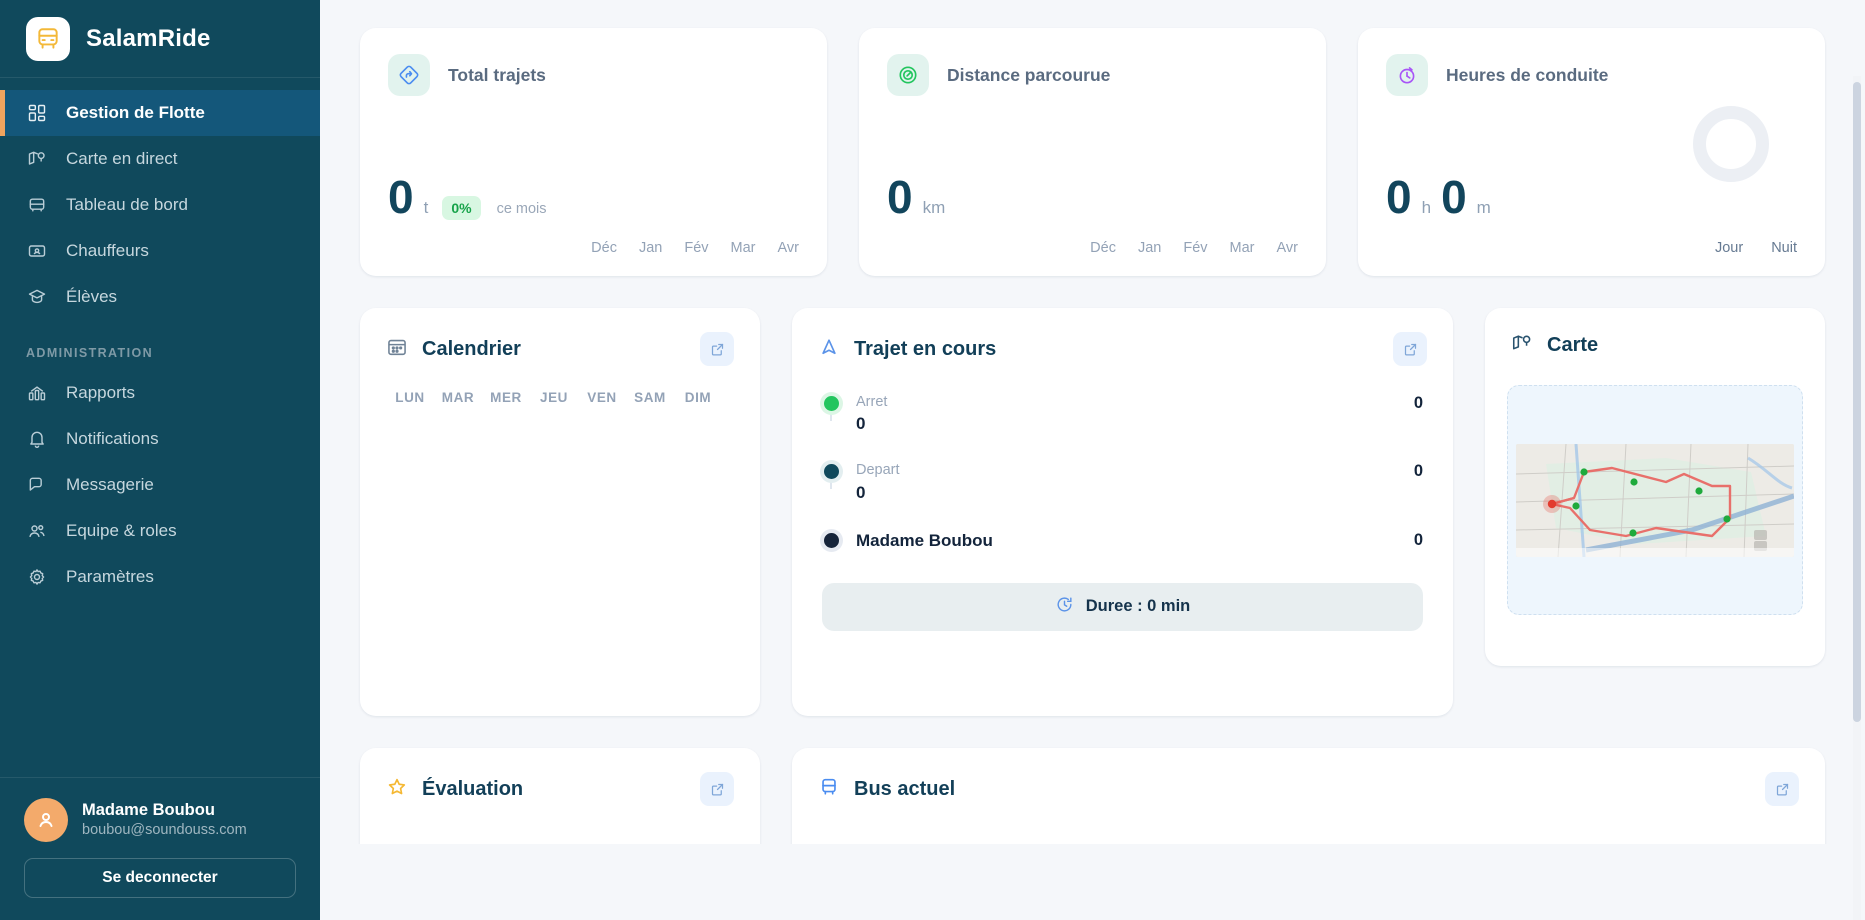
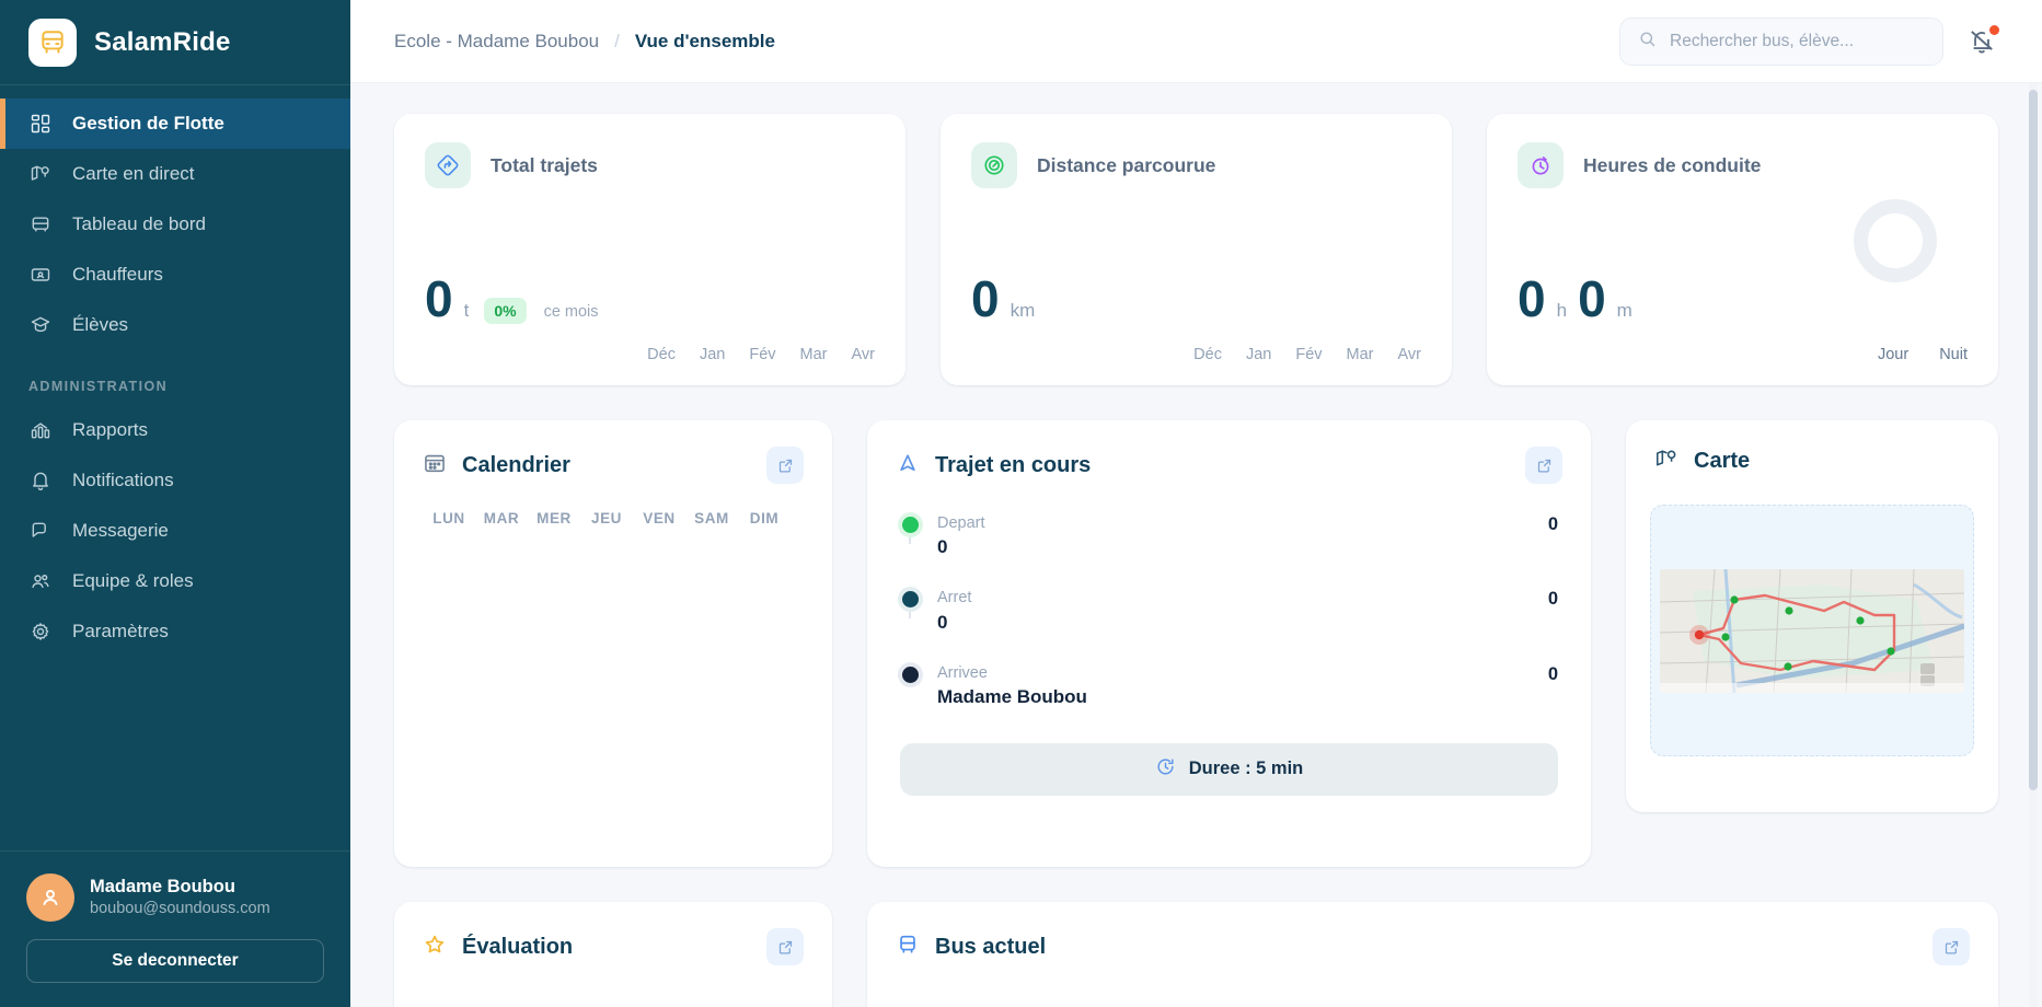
  SalamRide
  Gestion de Flotte
  Carte en direct
  Tableau de bord
  Chauffeurs
  Élèves
  ADMINISTRATION
  Rapports
  Notifications
  Messagerie
  Equipe & roles
  Paramètres
  Madame Boubou
  boubou@soundouss.com
  Se deconnecter
+ Ecole - Madame Boubou
+ /
+ Vue d'ensemble
+ Rechercher bus, élève...
  Total trajets
  0
  t
  0%
  ce mois
  Déc
  Jan
  Fév
  Mar
  Avr
  Distance parcourue
  0
  km
  Déc
  Jan
  Fév
  Mar
  Avr
  Heures de conduite
  0
  h
  0
  m
  Jour
  Nuit
  Calendrier
  LUN
  MAR
  MER
  JEU
  VEN
  SAM
  DIM
  Trajet en cours
- Arret
+ Depart
  0
  0
- Depart
+ Arret
  0
  0
+ Arrivee
  Madame Boubou
  0
- Duree : 0 min
+ Duree : 5 min
  Carte
  Évaluation
  Bus actuel
